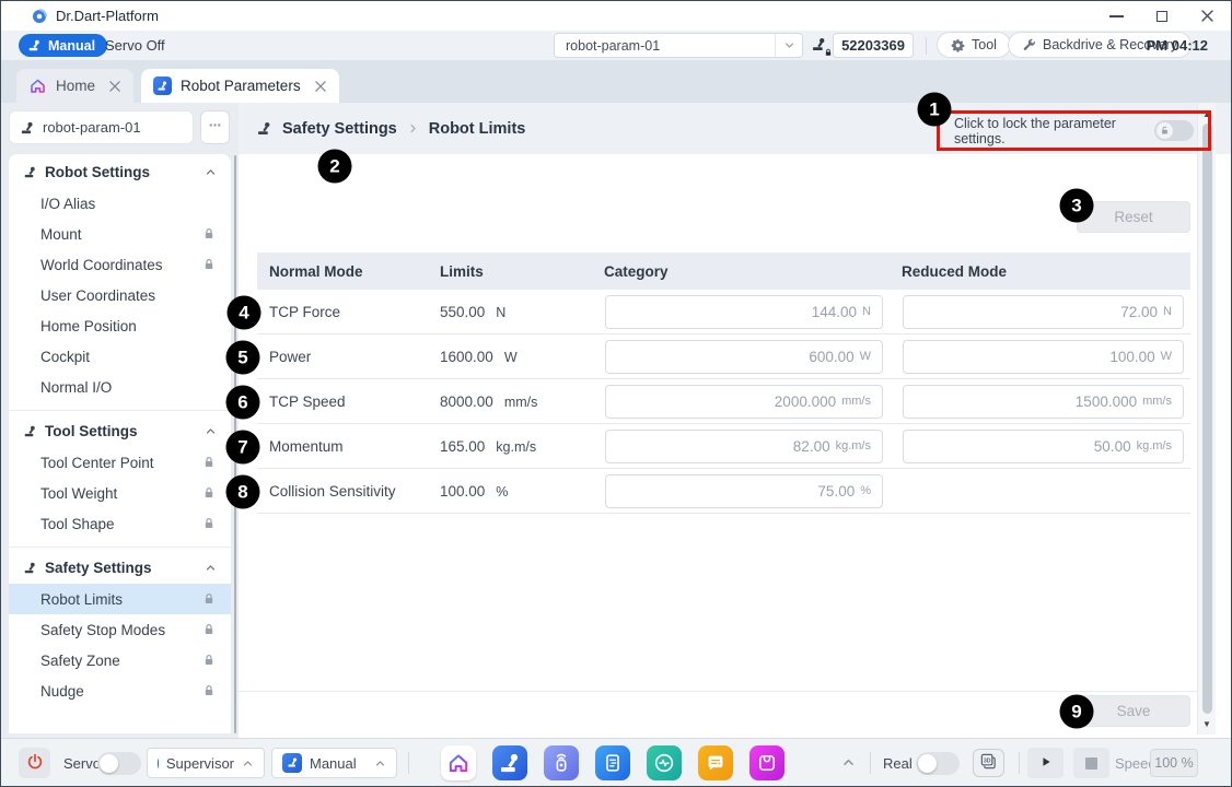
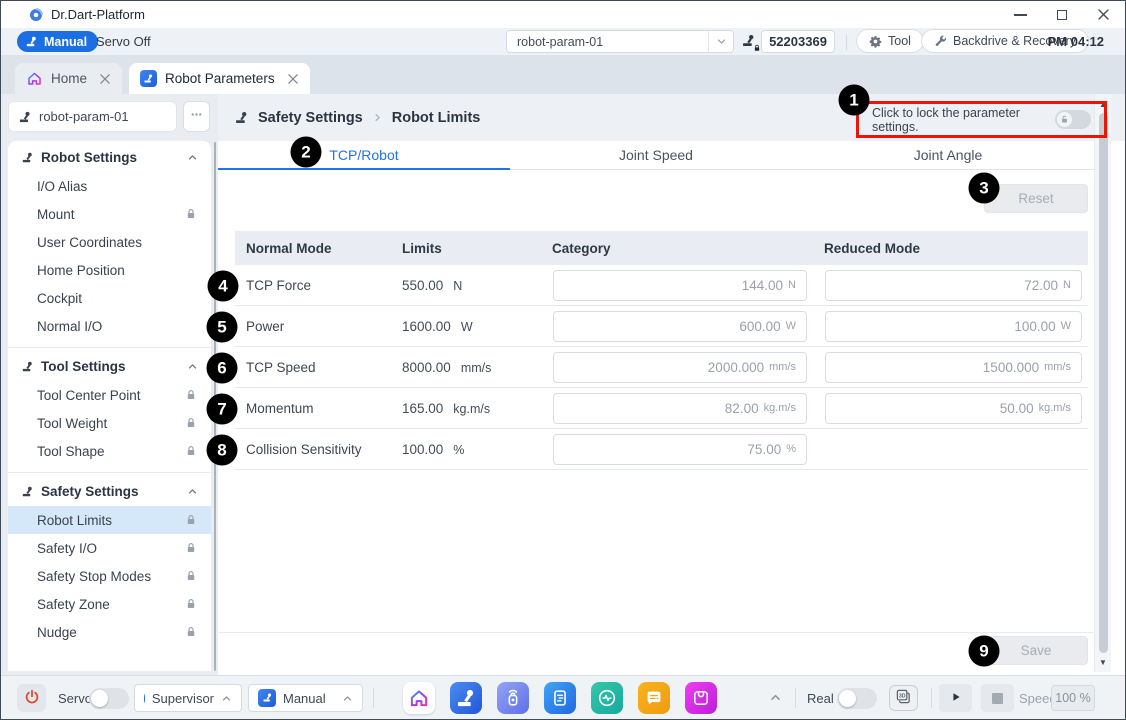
  Dr.Dart-Platform
  Manual
  Servo Off
  robot-param-01
  52203369
  Tool
  Backdrive & Recovery
  PM 04:12
  Home
  Robot Parameters
  robot-param-01
  Robot Settings
  I/O Alias
  Mount
- World Coordinates
  User Coordinates
  Home Position
  Cockpit
  Normal I/O
  Tool Settings
  Tool Center Point
  Tool Weight
  Tool Shape
  Safety Settings
  Robot Limits
+ Safety I/O
  Safety Stop Modes
  Safety Zone
  Nudge
  Safety Settings
  Robot Limits
+ TCP/Robot
+ Joint Speed
+ Joint Angle
  Reset
  Normal Mode
  Limits
  Category
  Reduced Mode
  TCP Force
  550.00 N
  144.00
  N
  72.00
  N
  Power
  1600.00 W
  600.00
  W
  100.00
  W
  TCP Speed
  8000.00 mm/s
  2000.000
  mm/s
  1500.000
  mm/s
  Momentum
  165.00 kg.m/s
  82.00
  kg.m/s
  50.00
  kg.m/s
  Collision Sensitivity
  100.00 %
  75.00
  %
  Save
  ▲
  ▼
  Serv
  Supervisor
  Manual
  Real
  Spee
  100 %
  Click to lock the parameter settings.
  1
  2
  3
  4
  5
  6
  7
  8
  9
